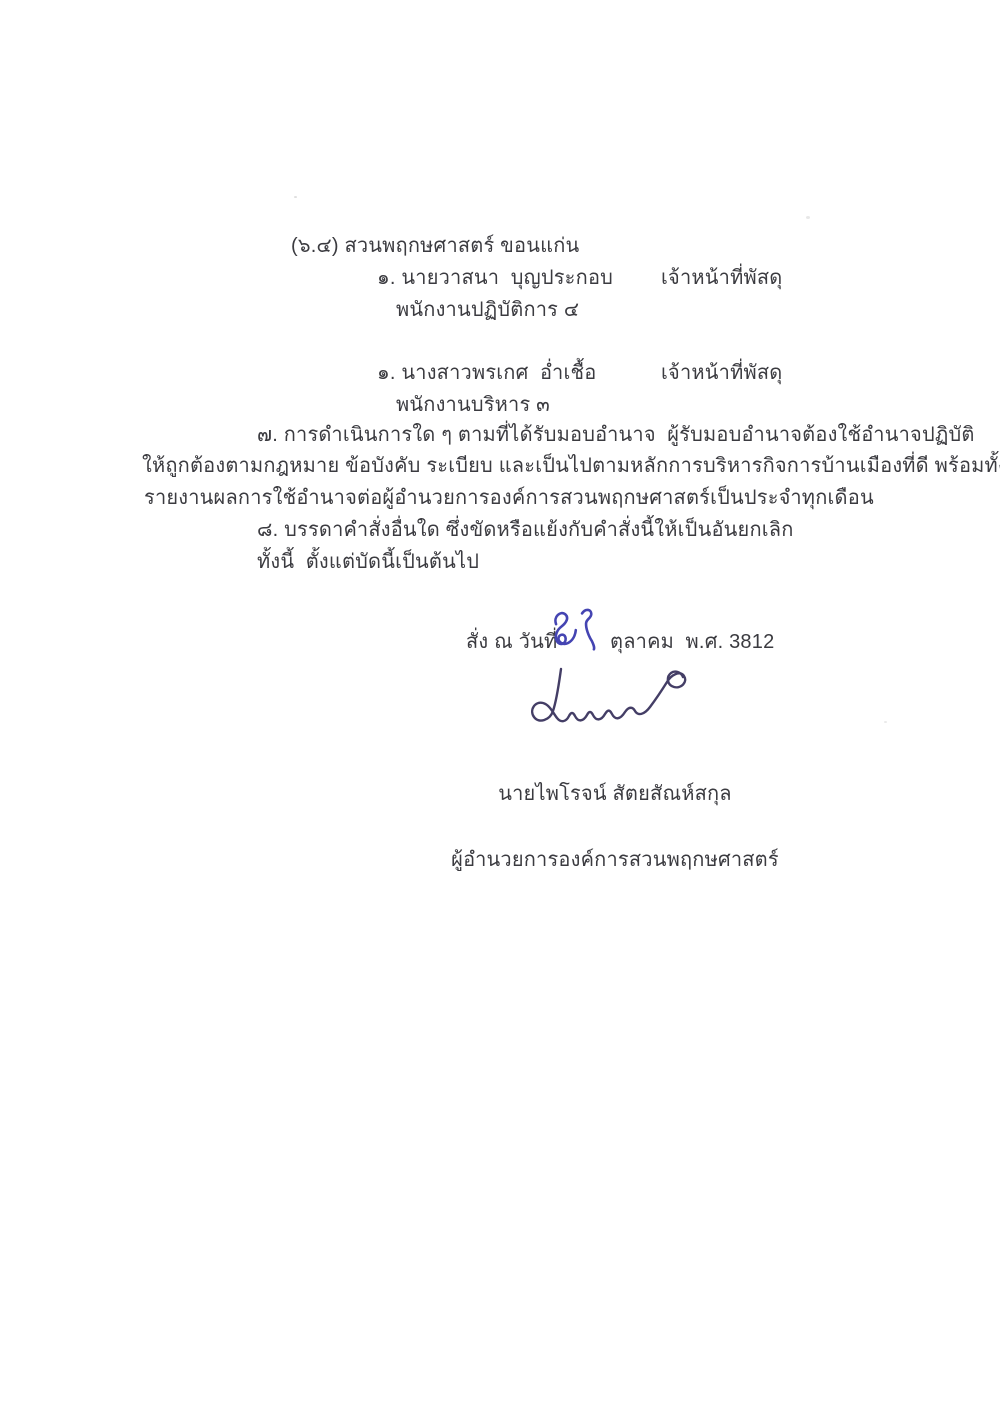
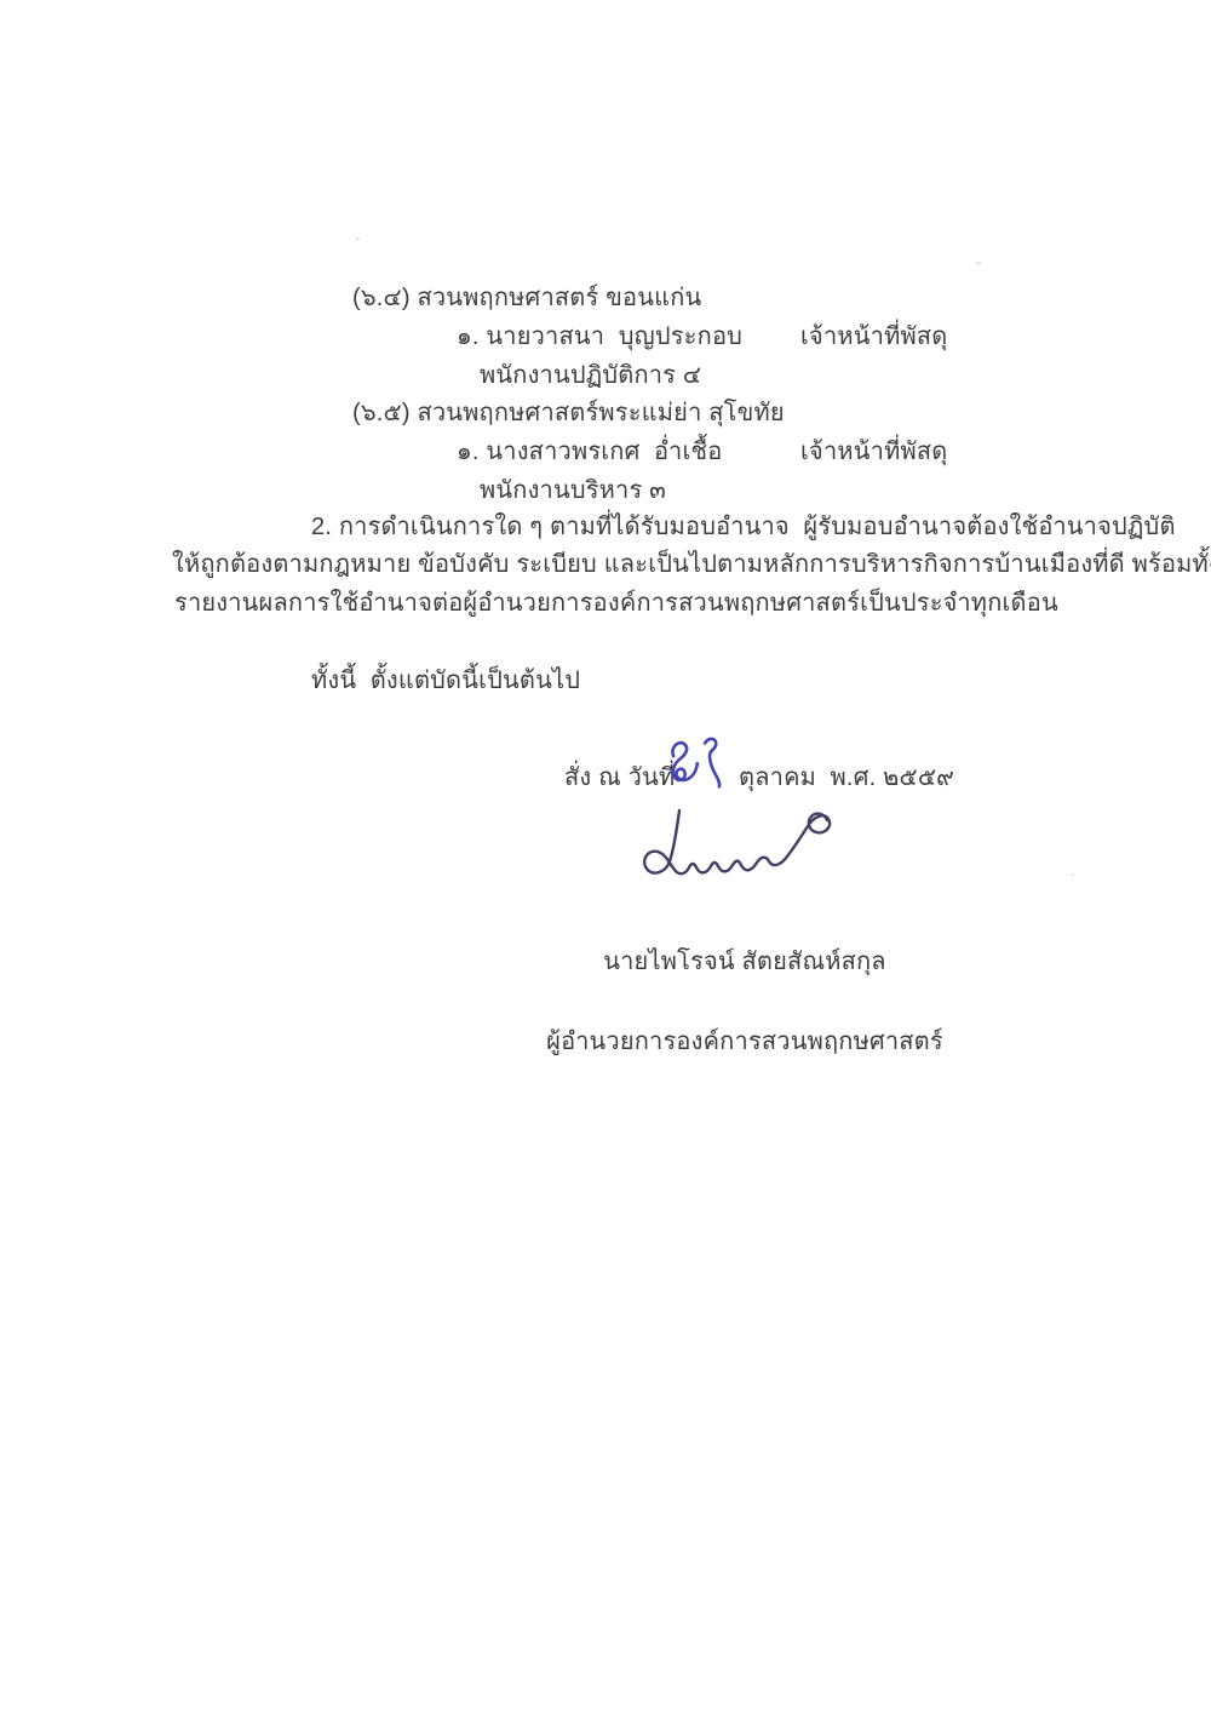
  (๖.๔) สวนพฤกษศาสตร์ ขอนแก่น
  ๑. นายวาสนา บุญประกอบ
  เจ้าหน้าที่พัสดุ
  พนักงานปฏิบัติการ ๔
+ (๖.๕) สวนพฤกษศาสตร์พระแม่ย่า สุโขทัย
  ๑. นางสาวพรเกศ อ่ำเชื้อ
  เจ้าหน้าที่พัสดุ
  พนักงานบริหาร ๓
- ๗. การดำเนินการใด ๆ ตามที่ได้รับมอบอำนาจ ผู้รับมอบอำนาจต้องใช้อำนาจปฏิบัติ
+ 2. การดำเนินการใด ๆ ตามที่ได้รับมอบอำนาจ ผู้รับมอบอำนาจต้องใช้อำนาจปฏิบัติ
  ให้ถูกต้องตามกฎหมาย ข้อบังคับ ระเบียบ และเป็นไปตามหลักการบริหารกิจการบ้านเมืองที่ดี พร้อมทั้
  รายงานผลการใช้อำนาจต่อผู้อำนวยการองค์การสวนพฤกษศาสตร์เป็นประจำทุกเดือน
- ๘. บรรดาคำสั่งอื่นใด ซึ่งขัดหรือแย้งกับคำสั่งนี้ให้เป็นอันยกเลิก
  ทั้งนี้ ตั้งแต่บัดนี้เป็นต้นไป
  สั่ง ณ วันที่
- ตุลาคม พ.ศ. 3812
+ ตุลาคม พ.ศ. ๒๕๕๙
  นายไพโรจน์ สัตยสัณห์สกุล
  ผู้อำนวยการองค์การสวนพฤกษศาสตร์
